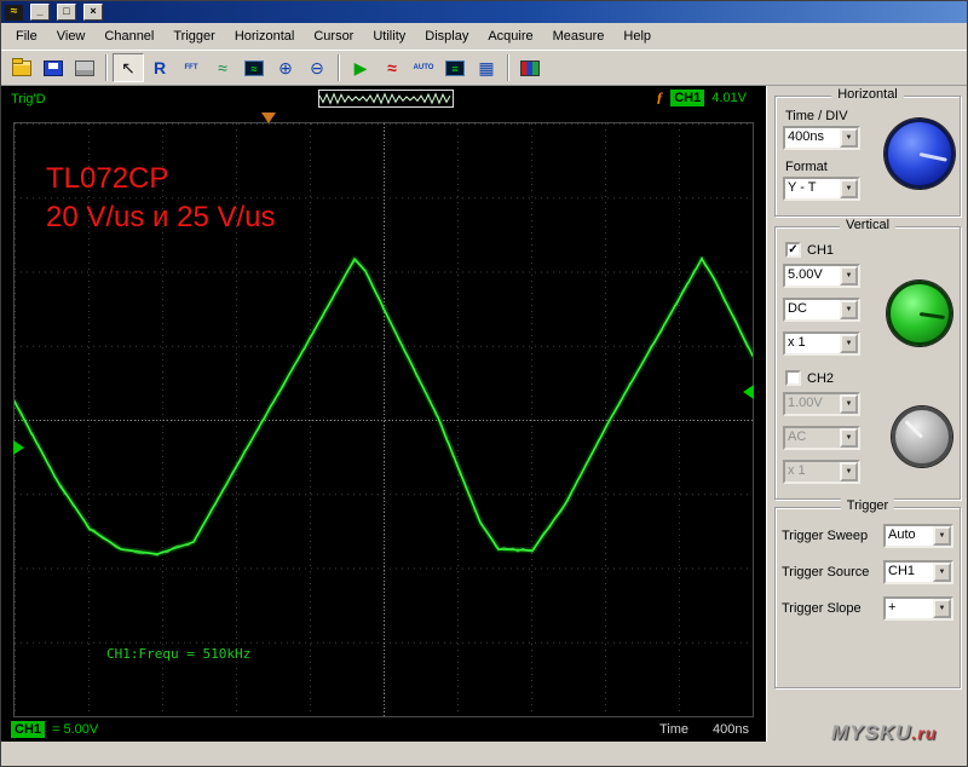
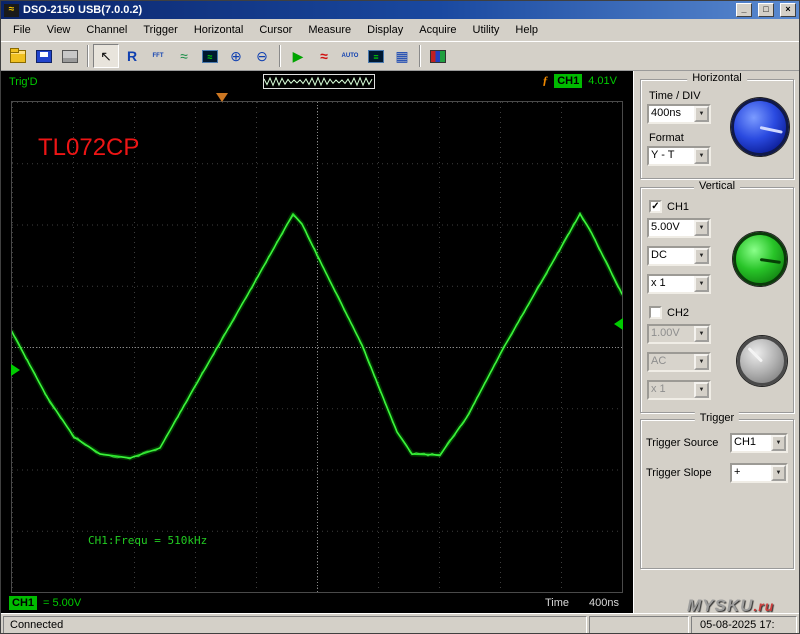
  ≈
+ DSO-2150 USB(7.0.0.2)
  _
  □
  ×
  File
  View
  Channel
  Trigger
  Horizontal
  Cursor
- Utility
+ Measure
  Display
  Acquire
- Measure
+ Utility
  Help
  ↖
  R
  ≈
  ≈
  ⊕
  ⊖
  ▶
  ≈
  ≡
  ▦
  Trig'D
  ƒ
  CH1
  4.01V
  TL072CP
- 20 V/us и 25 V/us
  CH1:Frequ = 510kHz
  CH1
  = 5.00V
  Time
  400ns
  Horizontal
  Time / DIV
  400ns
  Format
  Y - T
  Vertical
  ✓
  CH1
  5.00V
  DC
  x 1
  CH2
  1.00V
  AC
  x 1
  Trigger
- Trigger Sweep
- Auto
  Trigger Source
  CH1
  Trigger Slope
  +
+ Connected
+ 05-08-2025 17:
  MYSKU.ru
